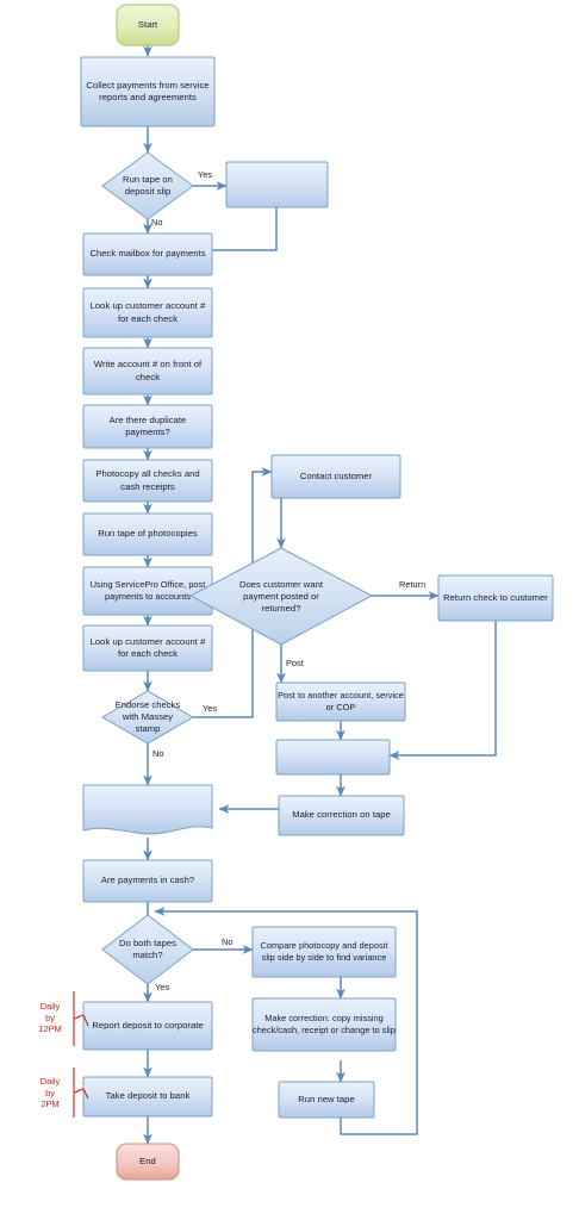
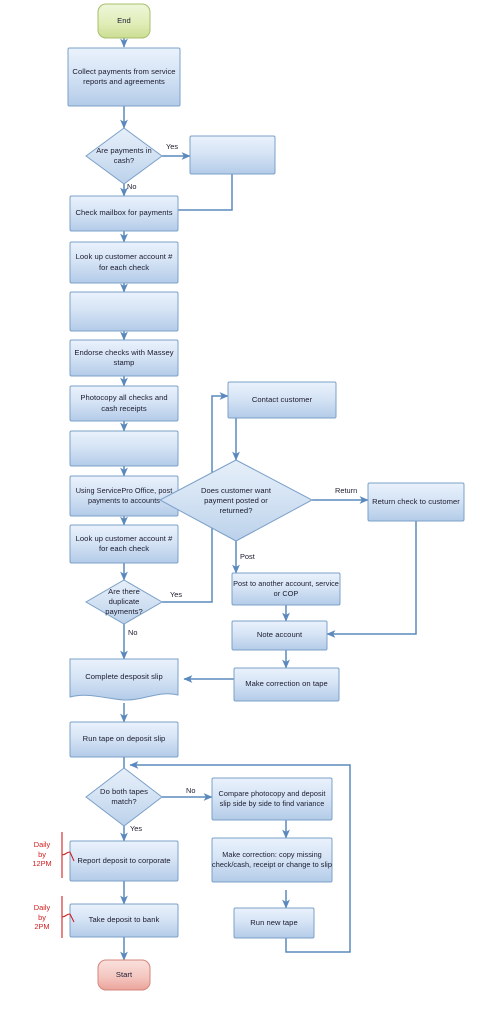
- Start
+ End
  Collect payments from service reports and agreements
- Run tape on deposit slip
+ Are payments in cash?
  Check mailbox for payments
  Look up customer account # for each check
- Write account # on front of check
- Are there duplicate payments?
+ Endorse checks with Massey stamp
  Photocopy all checks and cash receipts
- Run tape of photocopies
  Using ServicePro Office, post payments to accounts
  Look up customer account # for each check
- Endorse checks with Massey stamp
+ Are there duplicate payments?
  Contact customer
  Does customer want payment posted or returned?
  Return check to customer
  Post to another account, service or COP
+ Note account
  Make correction on tape
+ Complete desposit slip
- Are payments in cash?
+ Run tape on deposit slip
  Do both tapes match?
  Compare photocopy and deposit slip side by side to find variance
  Make correction: copy missing check/cash, receipt or change to slip
  Run new tape
  Report deposit to corporate
  Take deposit to bank
- End
+ Start
  Yes
  No
  Yes
  No
  Return
  Post
  No
  Yes
  Daily
  by
  12PM
  Daily
  by
  2PM
